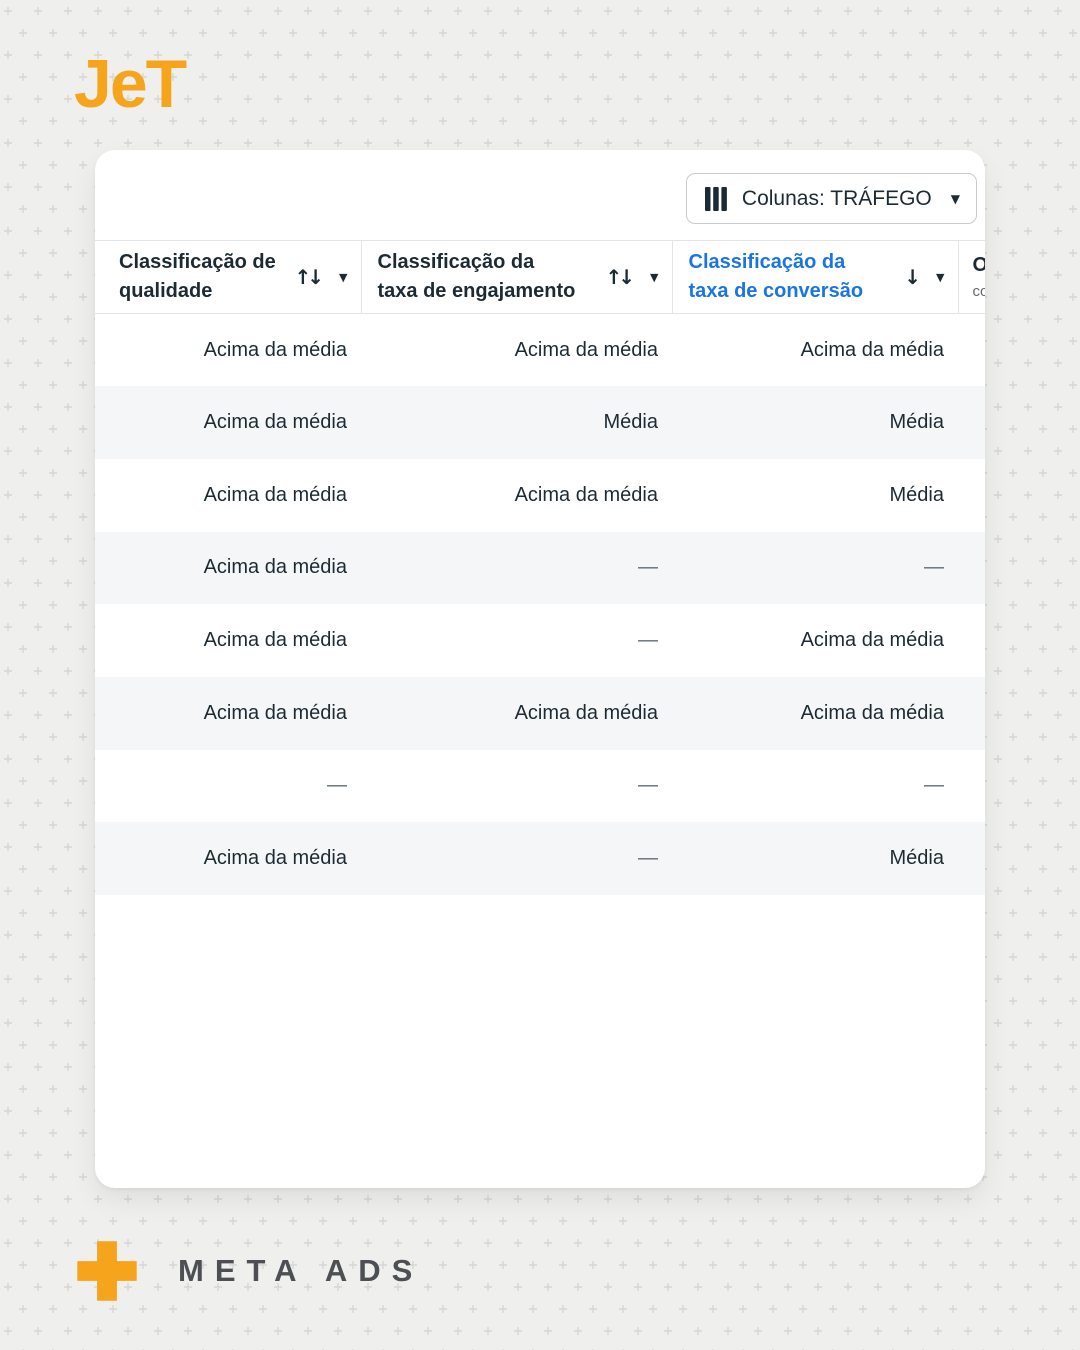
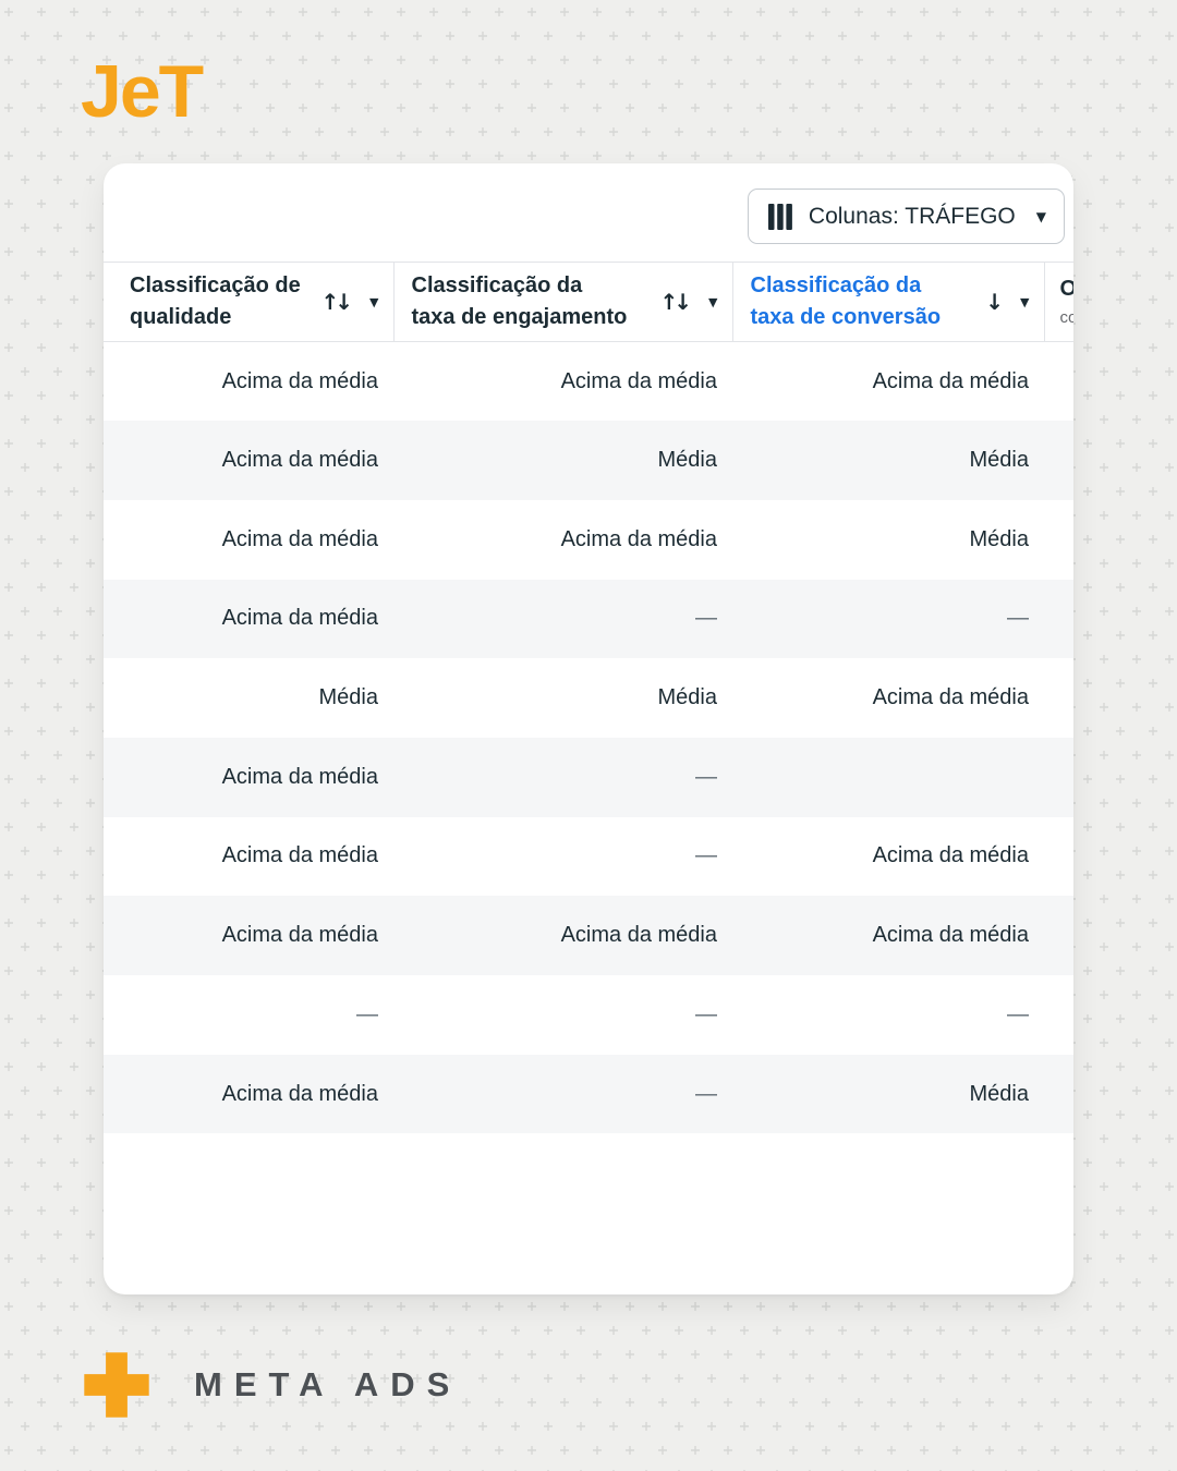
  JeT
  Colunas: TRÁFEGO
  ▼
  Classificação de qualidade ↑↓ ▼	Classificação da taxa de engajamento ↑↓ ▼	Classificação da taxa de conversão ↓ ▼	O co
  Acima da média	Acima da média	Acima da média
  Acima da média	Média	Média
  Acima da média	Acima da média	Média
  Acima da média	—	—
+ Média	Média	Acima da média
+ Acima da média	—
  Acima da média	—	Acima da média
  Acima da média	Acima da média	Acima da média
  —	—	—
  Acima da média	—	Média
  META ADS
